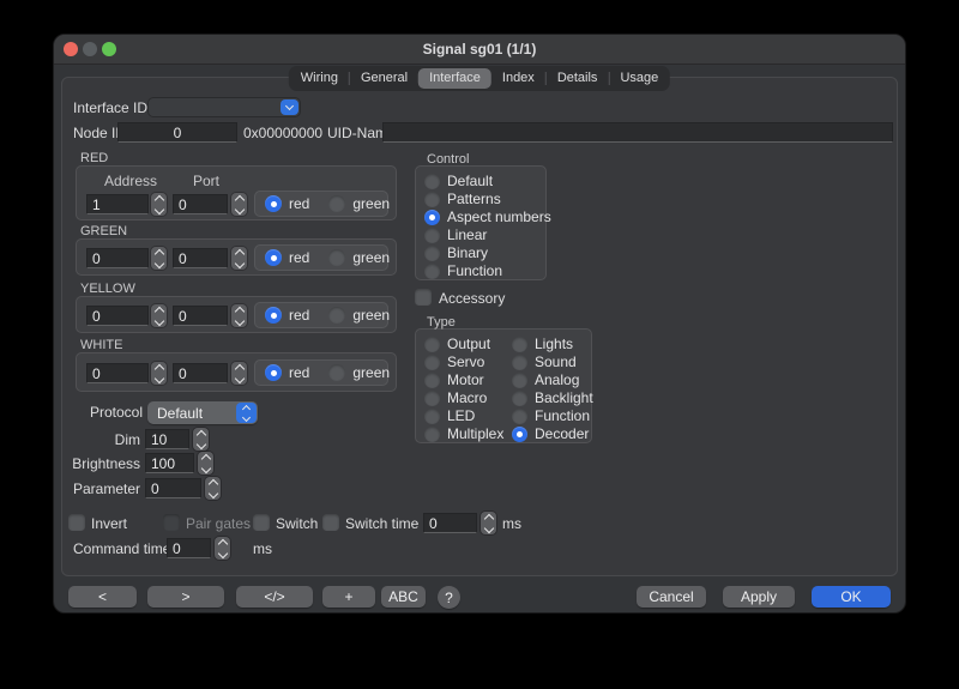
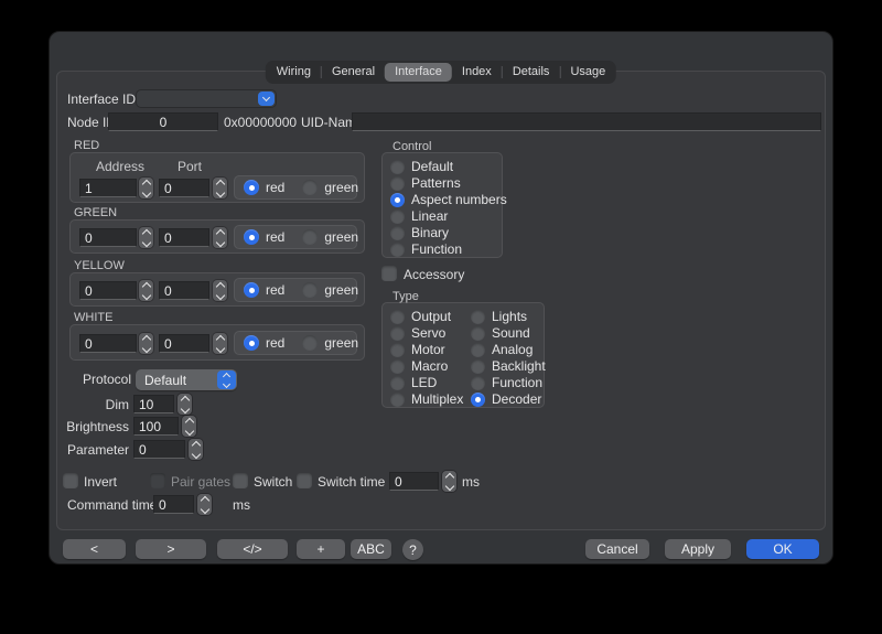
- Signal sg01 (1/1)
  Wiring
  General
  Interface
  Index
  Details
  Usage
  Interface ID
  Node I
  0
  0x00000000
  UID-Nam
  RED
  Address
  Port
  1
  0
  red
  green
  GREEN
  0
  0
  red
  green
  YELLOW
  0
  0
  red
  green
  WHITE
  0
  0
  red
  green
  Control
  Default
  Patterns
  Aspect numbers
  Linear
  Binary
  Function
  Accessory
  Type
  Output
  Servo
  Motor
  Macro
  LED
  Multiplex
  Lights
  Sound
  Analog
  Backlight
  Function
  Decoder
  Protocol
  Default
  Dim
  10
  Brightness
  100
  Parameter
  0
  Invert
  Pair gates
  Switch
  Switch time
  0
  ms
  Command tim
  0
  ms
  <
  >
  </>
  +
  ABC
  ?
  Cancel
  Apply
  OK
